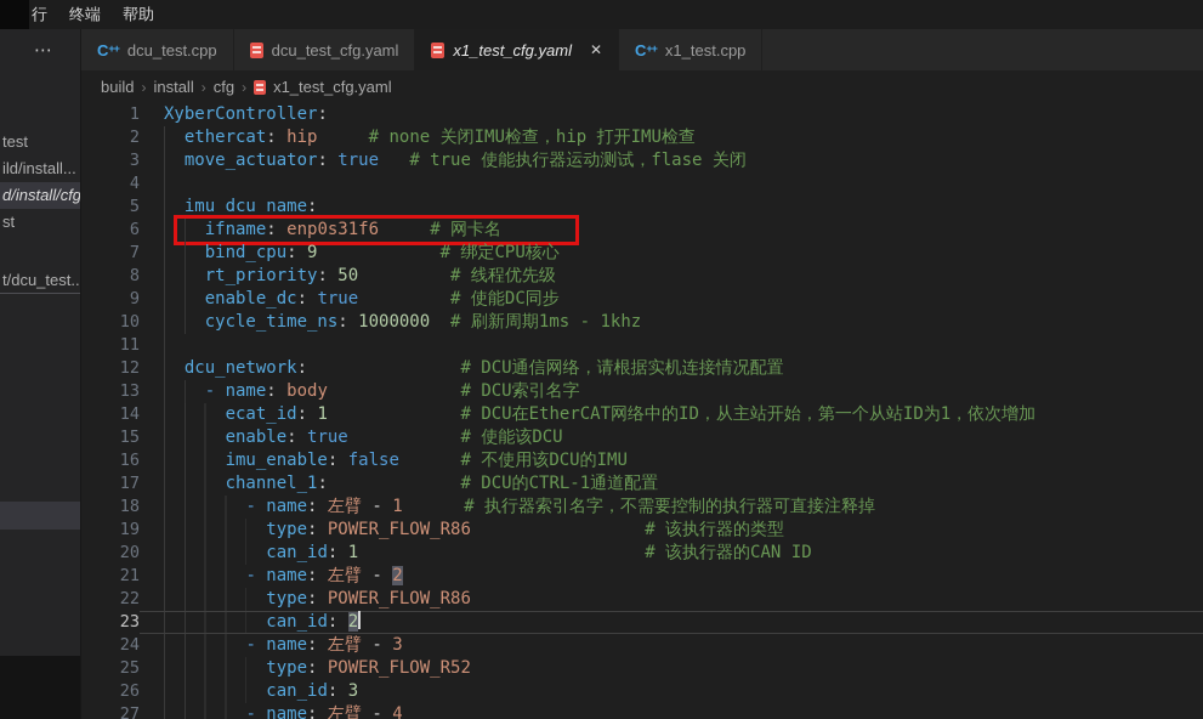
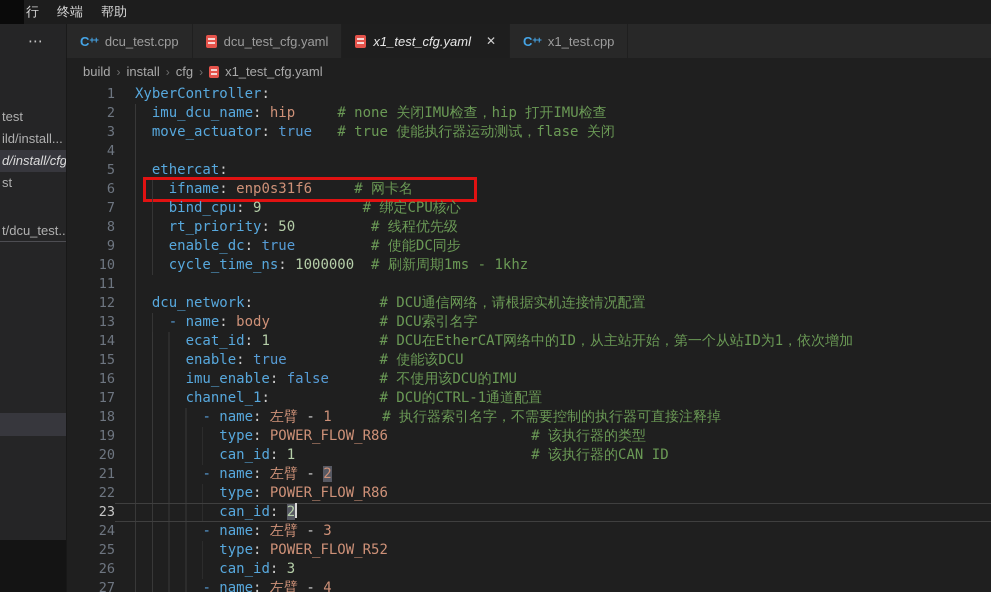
  行 终端 帮助
  ⋯
  C++
  dcu_test.cpp
  dcu_test_cfg.yaml
  x1_test_cfg.yaml
  ✕
  C++
  x1_test.cpp
  test
  ild/install...
  d/install/cfg
  st
  t/dcu_test..
  build
  ›
  install
  ›
  cfg
  ›
  x1_test_cfg.yaml
  1
  XyberController:
  2
- ethercat: hip # none 关闭IMU检查，hip 打开IMU检查
+ imu_dcu_name: hip # none 关闭IMU检查，hip 打开IMU检查
  3
  move_actuator: true # true 使能执行器运动测试，flase 关闭
  4
  5
- imu_dcu_name:
+ ethercat:
  6
  ifname: enp0s31f6 # 网卡名
  7
  bind_cpu: 9 # 绑定CPU核心
  8
  rt_priority: 50 # 线程优先级
  9
  enable_dc: true # 使能DC同步
  10
  cycle_time_ns: 1000000 # 刷新周期1ms - 1khz
  11
  12
  dcu_network: # DCU通信网络，请根据实机连接情况配置
  13
  - name: body # DCU索引名字
  14
  ecat_id: 1 # DCU在EtherCAT网络中的ID，从主站开始，第一个从站ID为1，依次增加
  15
  enable: true # 使能该DCU
  16
  imu_enable: false # 不使用该DCU的IMU
  17
  channel_1: # DCU的CTRL-1通道配置
  18
  - name: 左臂 - 1 # 执行器索引名字，不需要控制的执行器可直接注释掉
  19
  type: POWER_FLOW_R86 # 该执行器的类型
  20
  can_id: 1 # 该执行器的CAN ID
  21
  - name: 左臂 - 2
  22
  type: POWER_FLOW_R86
  23
  can_id: 2
  24
  - name: 左臂 - 3
  25
  type: POWER_FLOW_R52
  26
  can_id: 3
  27
  - name: 左臂 - 4
